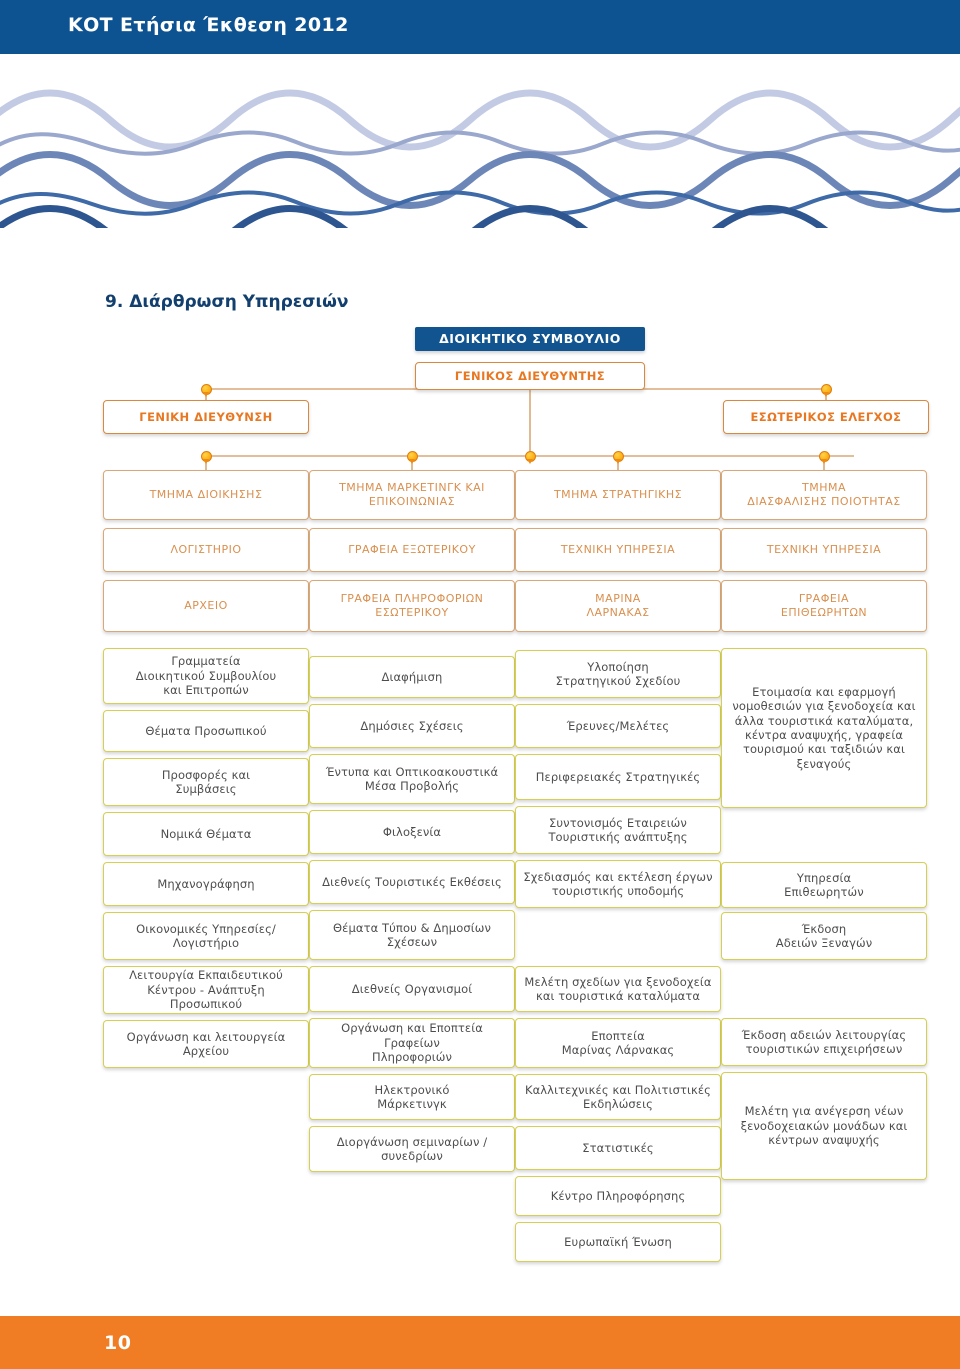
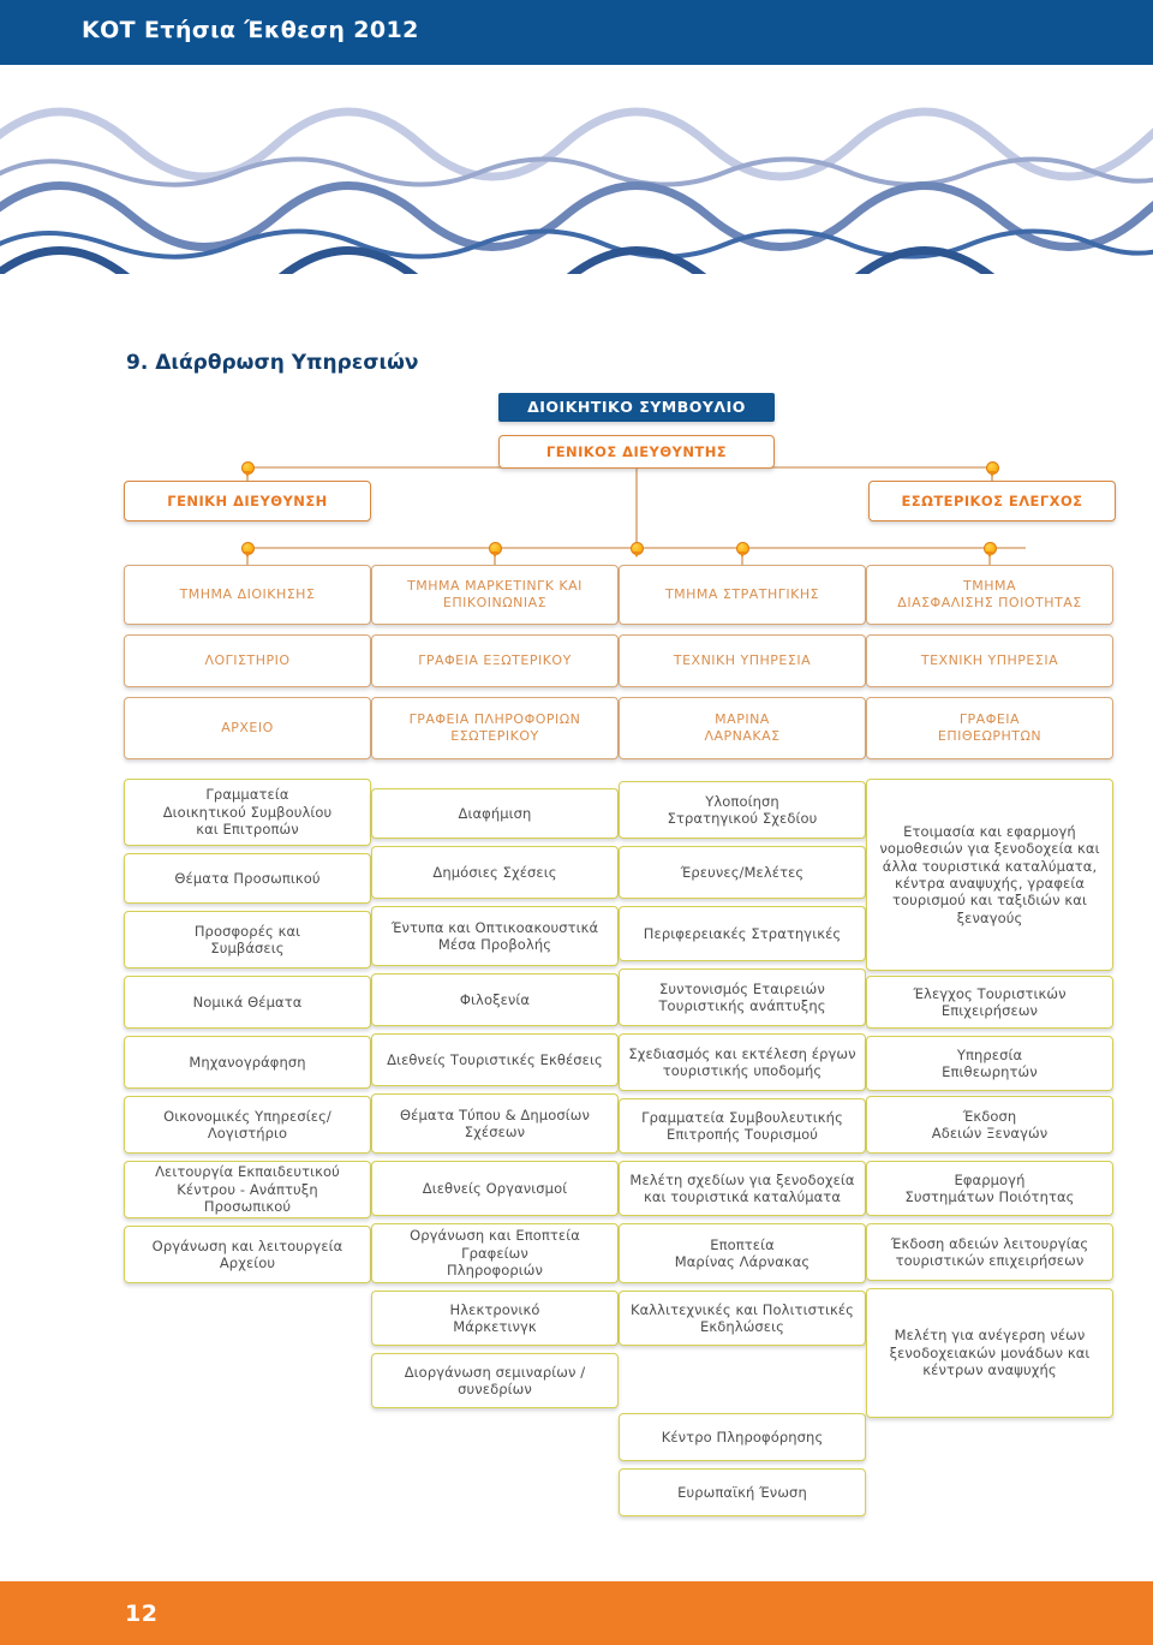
  ΚΟΤ Ετήσια Έκθεση 2012
  9. Διάρθρωση Υπηρεσιών
  ΔΙΟΙΚΗΤΙΚΟ ΣΥΜΒΟΥΛΙΟ
  ΓΕΝΙΚΟΣ ΔΙΕΥΘΥΝΤΗΣ
  ΓΕΝΙΚΗ ΔΙΕΥΘΥΝΣΗ
  ΕΣΩΤΕΡΙΚΟΣ ΕΛΕΓΧΟΣ
  ΤΜΗΜΑ ΔΙΟΙΚΗΣΗΣ
  ΤΜΗΜΑ ΜΑΡΚΕΤΙΝΓΚ ΚΑΙ
  ΕΠΙΚΟΙΝΩΝΙΑΣ
  ΤΜΗΜΑ ΣΤΡΑΤΗΓΙΚΗΣ
  ΤΜΗΜΑ
  ΔΙΑΣΦΑΛΙΣΗΣ ΠΟΙΟΤΗΤΑΣ
  ΛΟΓΙΣΤΗΡΙΟ
  ΓΡΑΦΕΙΑ ΕΞΩΤΕΡΙΚΟΥ
  ΤΕΧΝΙΚΗ ΥΠΗΡΕΣΙΑ
  ΤΕΧΝΙΚΗ ΥΠΗΡΕΣΙΑ
  ΑΡΧΕΙΟ
  ΓΡΑΦΕΙΑ ΠΛΗΡΟΦΟΡΙΩΝ
  ΕΣΩΤΕΡΙΚΟΥ
  ΜΑΡΙΝΑ
  ΛΑΡΝΑΚΑΣ
  ΓΡΑΦΕΙΑ
  ΕΠΙΘΕΩΡΗΤΩΝ
  Γραμματεία
  Διοικητικού Συμβουλίου
  και Επιτροπών
  Θέματα Προσωπικού
  Προσφορές και
  Συμβάσεις
  Νομικά Θέματα
  Μηχανογράφηση
  Οικονομικές Υπηρεσίες/
  Λογιστήριο
  Λειτουργία Εκπαιδευτικού
  Κέντρου - Ανάπτυξη Προσωπικού
  Οργάνωση και λειτουργεία
  Αρχείου
  Διαφήμιση
  Δημόσιες Σχέσεις
  Έντυπα και Οπτικοακουστικά
  Μέσα Προβολής
  Φιλοξενία
  Διεθνείς Τουριστικές Εκθέσεις
  Θέματα Τύπου & Δημοσίων
  Σχέσεων
  Διεθνείς Οργανισμοί
  Οργάνωση και Εποπτεία Γραφείων
  Πληροφοριών
  Ηλεκτρονικό
  Μάρκετινγκ
  Διοργάνωση σεμιναρίων /
  συνεδρίων
  Υλοποίηση
  Στρατηγικού Σχεδίου
  Έρευνες/Μελέτες
  Περιφερειακές Στρατηγικές
  Συντονισμός Εταιρειών
  Τουριστικής ανάπτυξης
  Σχεδιασμός και εκτέλεση έργων
  τουριστικής υποδομής
+ Γραμματεία Συμβουλευτικής
+ Επιτροπής Τουρισμού
  Μελέτη σχεδίων για ξενοδοχεία
  και τουριστικά καταλύματα
  Εποπτεία
  Μαρίνας Λάρνακας
  Καλλιτεχνικές και Πολιτιστικές
  Εκδηλώσεις
- Στατιστικές
  Κέντρο Πληροφόρησης
  Ευρωπαϊκή Ένωση
  Ετοιμασία και εφαρμογή
  νομοθεσιών για ξενοδοχεία και
  άλλα τουριστικά καταλύματα,
  κέντρα αναψυχής, γραφεία
  τουρισμού και ταξιδιών και
  ξεναγούς
+ Έλεγχος Τουριστικών
+ Επιχειρήσεων
  Υπηρεσία
  Επιθεωρητών
  Έκδοση
  Αδειών Ξεναγών
+ Εφαρμογή
+ Συστημάτων Ποιότητας
  Έκδοση αδειών λειτουργίας
  τουριστικών επιχειρήσεων
  Μελέτη για ανέγερση νέων
  ξενοδοχειακών μονάδων και
  κέντρων αναψυχής
- 10
+ 12
